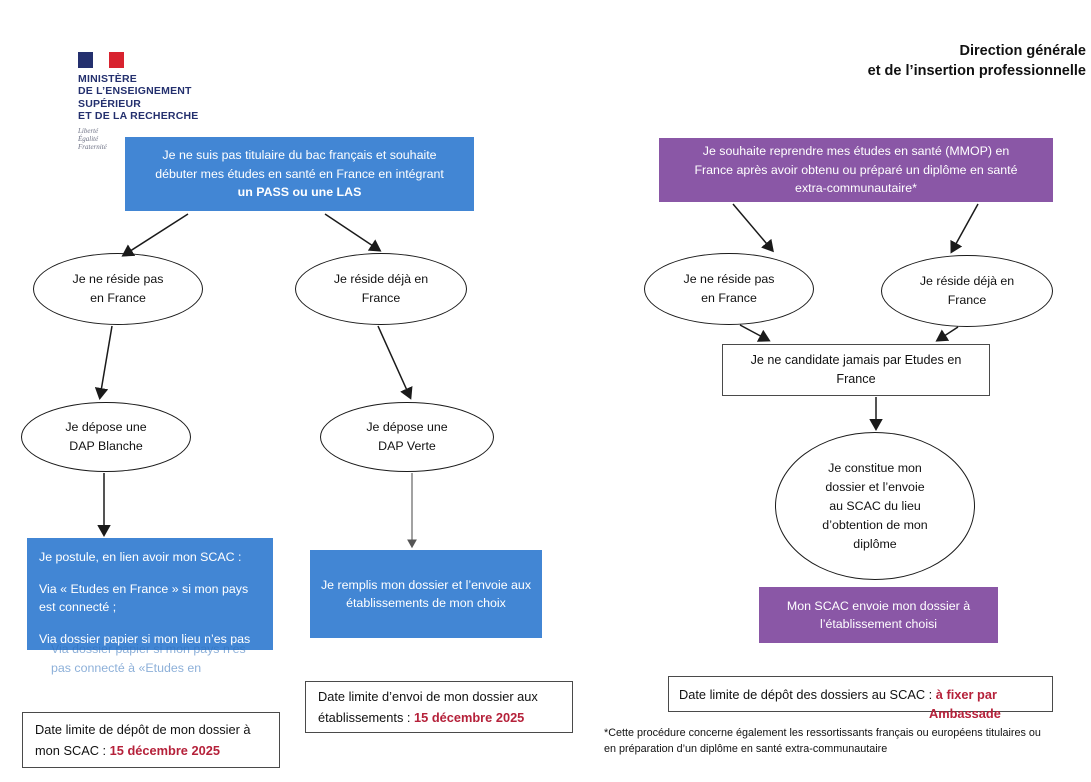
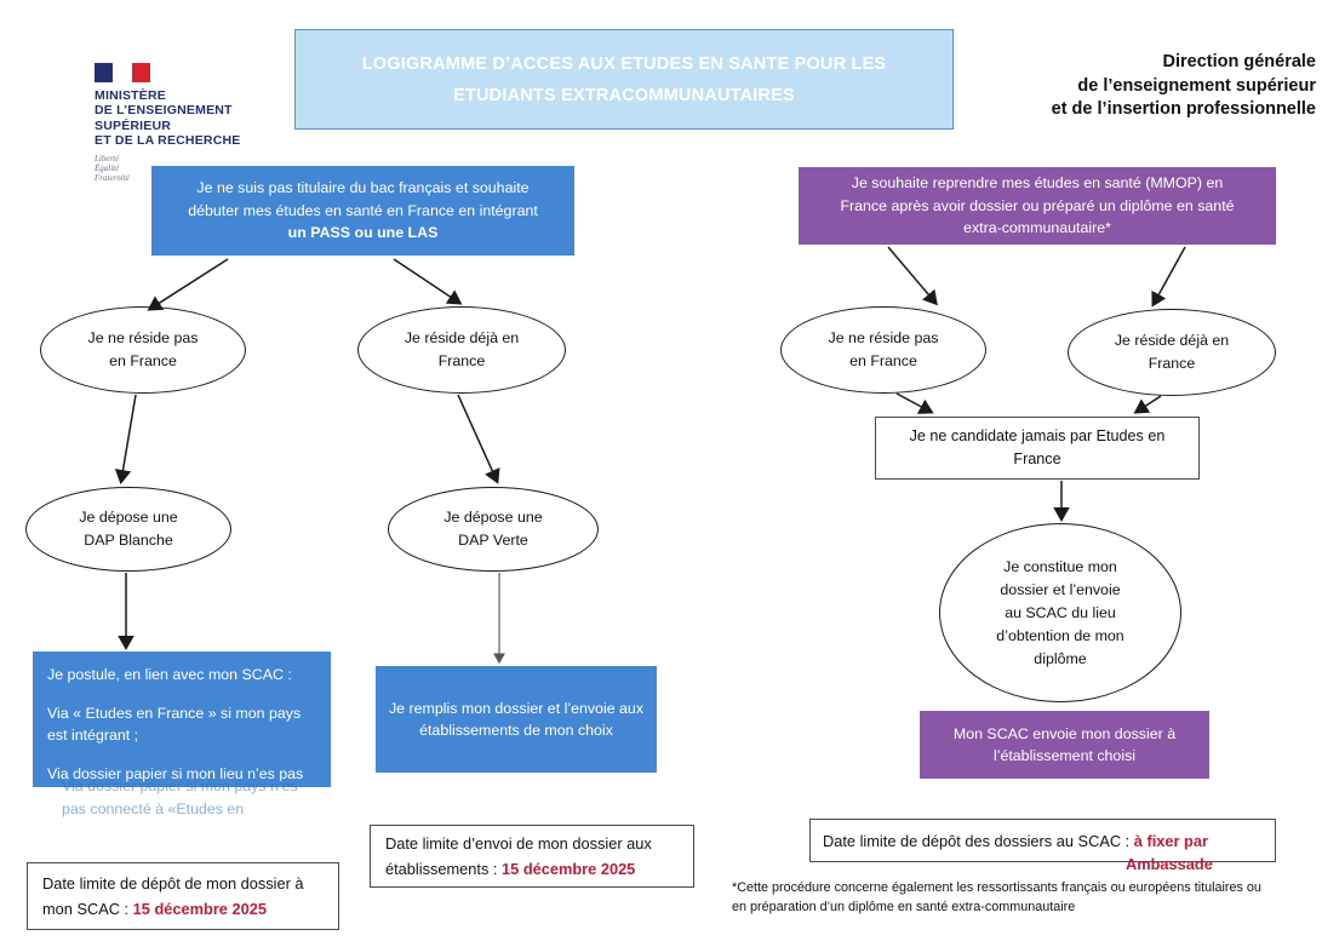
  MINISTÈRE
  DE L’ENSEIGNEMENT
  SUPÉRIEUR
  ET DE LA RECHERCHE
  Liberté
  Égalité
  Fraternité
+ LOGIGRAMME D’ACCES AUX ETUDES EN SANTE POUR LES ETUDIANTS EXTRACOMMUNAUTAIRES
  Direction générale
+ de l’enseignement supérieur
  et de l’insertion professionnelle
  Je ne suis pas titulaire du bac français et souhaite
  débuter mes études en santé en France en intégrant
  un PASS ou une LAS
  Je ne réside pas
  en France
  Je réside déjà en
  France
  Je dépose une
  DAP Blanche
  Je dépose une
  DAP Verte
- Je postule, en lien avoir mon SCAC :
+ Je postule, en lien avec mon SCAC :
- Via « Etudes en France » si mon pays est connecté ;
+ Via « Etudes en France » si mon pays est intégrant ;
  Via dossier papier si mon lieu n’es pas connecté à «Etudes en France ».
  Via dossier papier si mon pays n’es pas connecté à «Etudes en
  Date limite de dépôt de mon dossier à mon SCAC : 15 décembre 2025
  Je remplis mon dossier et l’envoie aux établissements de mon choix
  Date limite d’envoi de mon dossier aux établissements : 15 décembre 2025
  Je souhaite reprendre mes études en santé (MMOP) en
- France après avoir obtenu ou préparé un diplôme en santé
+ France après avoir dossier ou préparé un diplôme en santé
  extra-communautaire*
  Je ne réside pas
  en France
  Je réside déjà en
  France
  Je ne candidate jamais par Etudes en France
  Je constitue mon
  dossier et l’envoie
  au SCAC du lieu
  d’obtention de mon
  diplôme
  Mon SCAC envoie mon dossier à l’établissement choisi
  Date limite de dépôt des dossiers au SCAC : à fixer par
  Ambassade
  *Cette procédure concerne également les ressortissants français ou européens titulaires ou en préparation d’un diplôme en santé extra-communautaire
